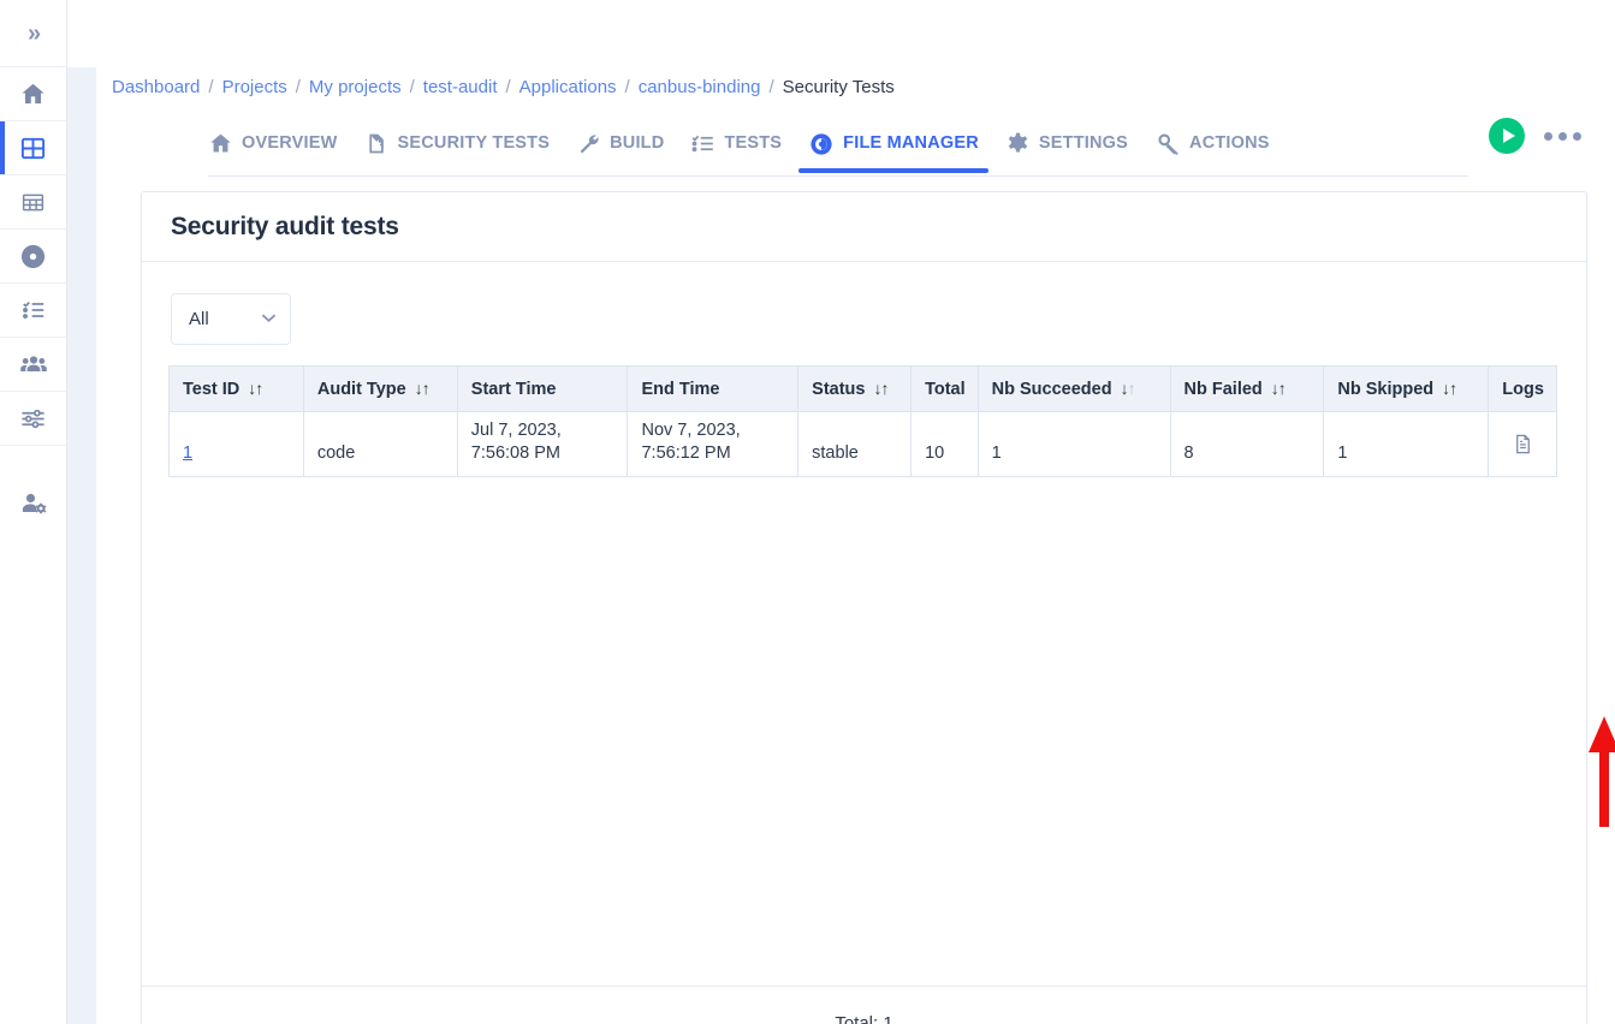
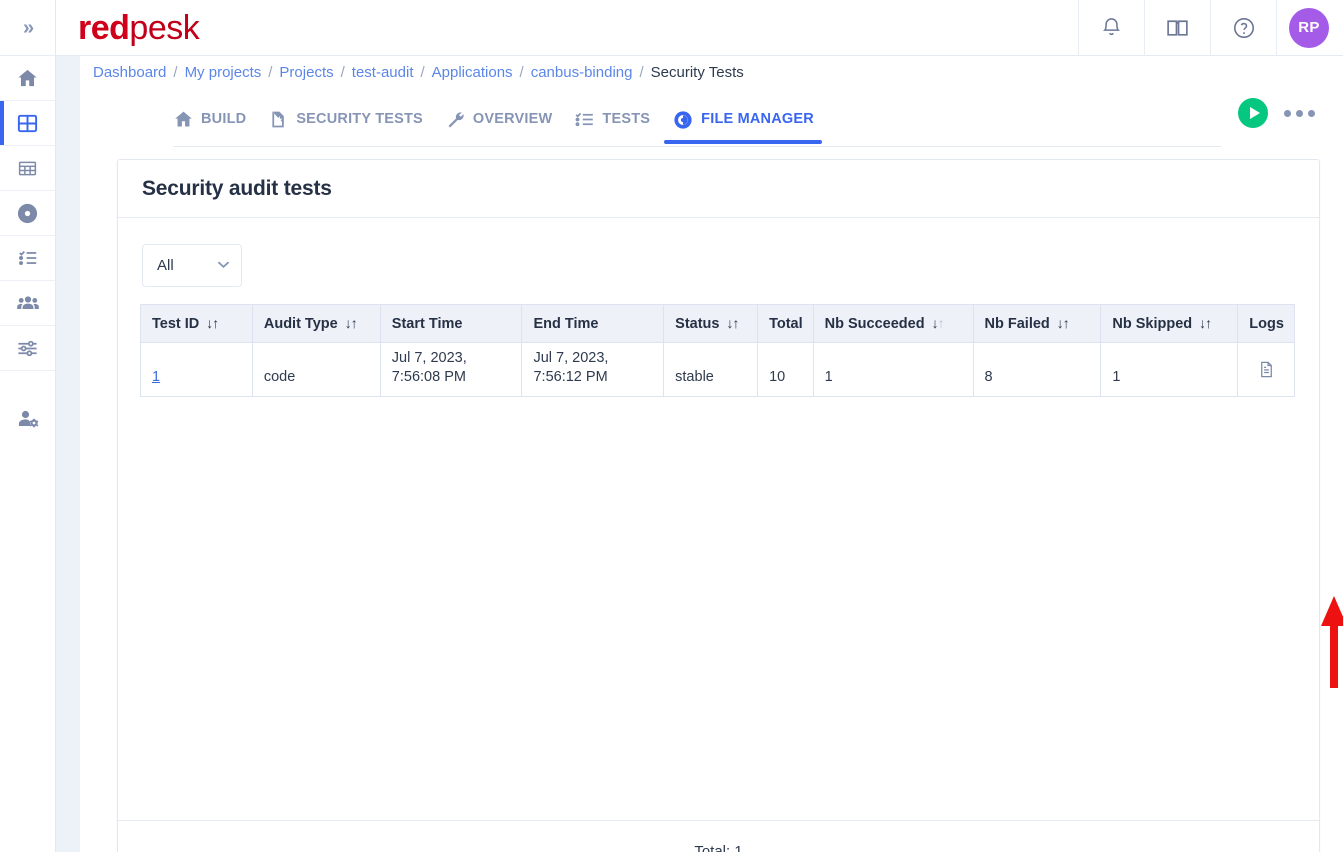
  »
+ redpesk
+ RP
  Dashboard
  /
- Projects
+ My projects
  /
- My projects
+ Projects
  /
  test-audit
  /
  Applications
  /
  canbus-binding
  /
  Security Tests
- OVERVIEW
+ BUILD
  SECURITY TESTS
- BUILD
+ OVERVIEW
  TESTS
  FILE MANAGER
- SETTINGS
- ACTIONS
  Security audit tests
  All
  Test ID ↓↑	Audit Type ↓↑	Start Time	End Time	Status ↓↑	Total	Nb Succeeded ↓↑	Nb Failed ↓↑	Nb Skipped ↓↑	Logs
- 1	code	Jul 7, 2023, 7:56:08 PM	Nov 7, 2023, 7:56:12 PM	stable	10	1	8	1
+ 1	code	Jul 7, 2023, 7:56:08 PM	Jul 7, 2023, 7:56:12 PM	stable	10	1	8	1
